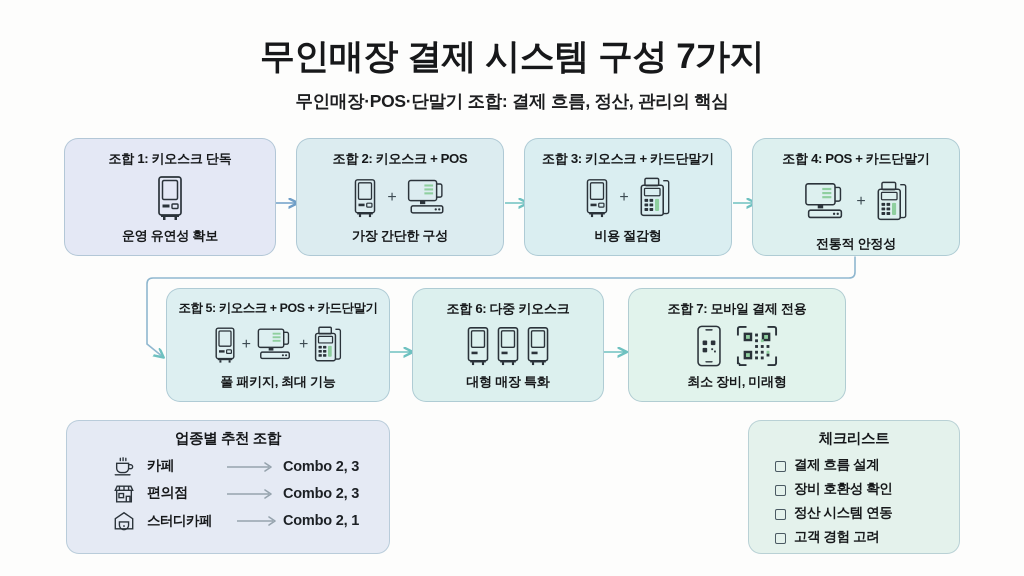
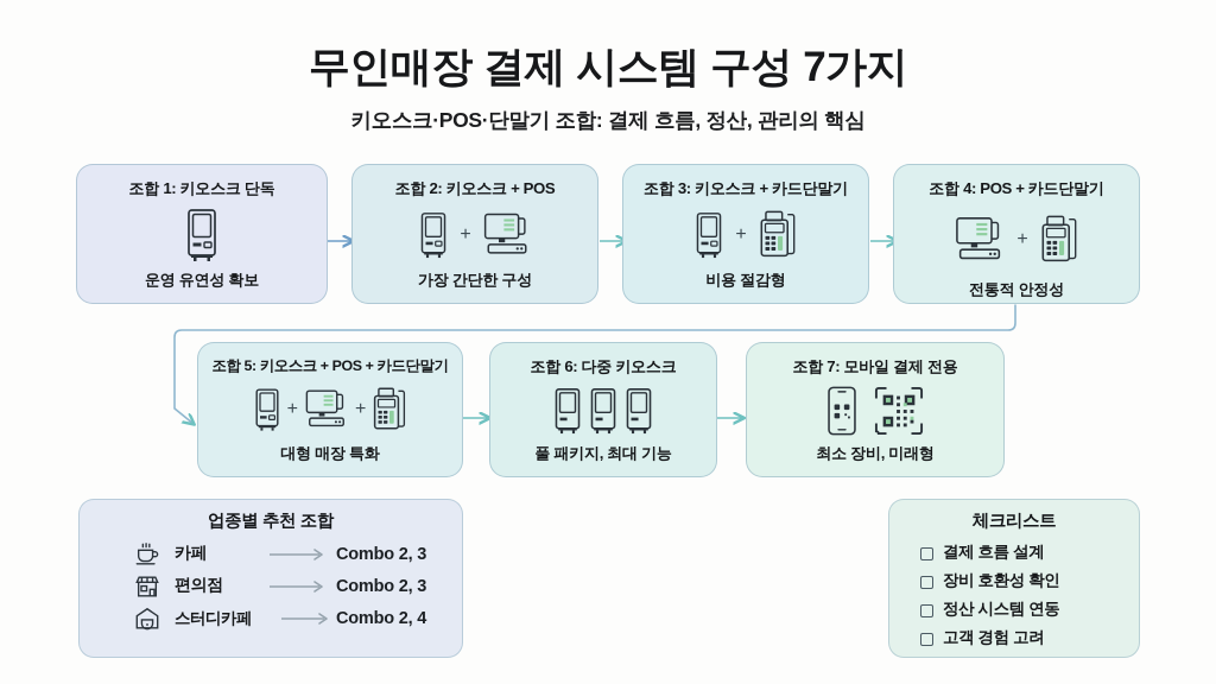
  무인매장 결제 시스템 구성 7가지
- 무인매장·POS·단말기 조합: 결제 흐름, 정산, 관리의 핵심
+ 키오스크·POS·단말기 조합: 결제 흐름, 정산, 관리의 핵심
  조합 1: 키오스크 단독
  운영 유연성 확보
  조합 2: 키오스크 + POS
  +
  가장 간단한 구성
  조합 3: 키오스크 + 카드단말기
  +
  비용 절감형
  조합 4: POS + 카드단말기
  +
  전통적 안정성
  조합 5: 키오스크 + POS + 카드단말기
  +
  +
- 풀 패키지, 최대 기능
+ 대형 매장 특화
  조합 6: 다중 키오스크
- 대형 매장 특화
+ 풀 패키지, 최대 기능
  조합 7: 모바일 결제 전용
  최소 장비, 미래형
  업종별 추천 조합
  카페
  Combo 2, 3
  편의점
  Combo 2, 3
  스터디카페
- Combo 2, 1
+ Combo 2, 4
  체크리스트
  결제 흐름 설계
  장비 호환성 확인
  정산 시스템 연동
  고객 경험 고려
